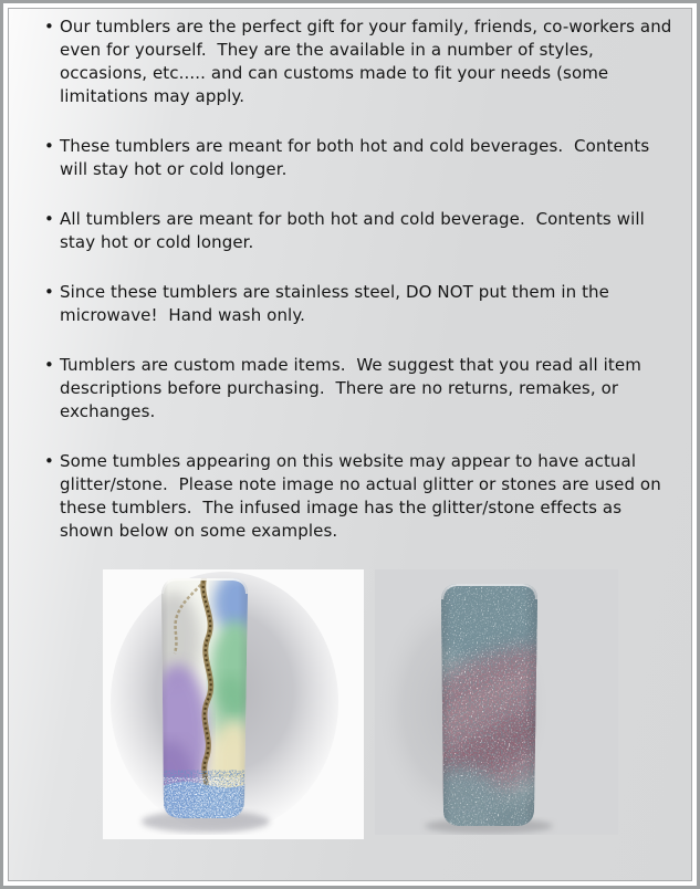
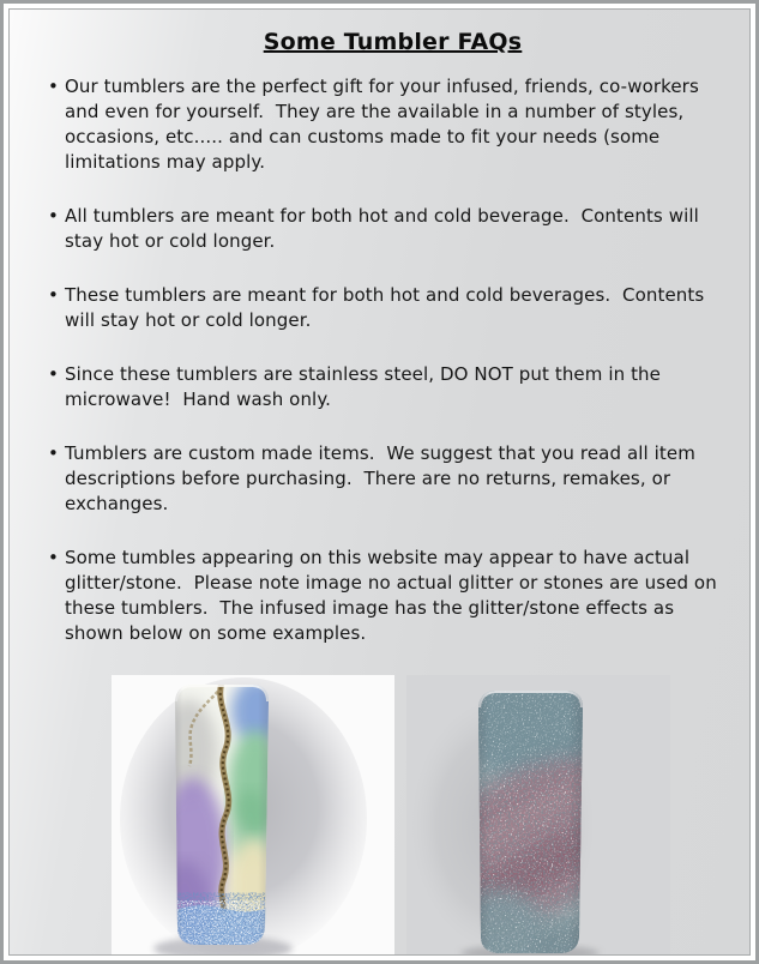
+ Some Tumbler FAQs
  •
- Our tumblers are the perfect gift for your family, friends, co-workers and even for yourself. They are the available in a number of styles, occasions, etc..... and can customs made to fit your needs (some limitations may apply.
+ Our tumblers are the perfect gift for your infused, friends, co-workers and even for yourself. They are the available in a number of styles, occasions, etc..... and can customs made to fit your needs (some limitations may apply.
  •
- These tumblers are meant for both hot and cold beverages. Contents will stay hot or cold longer.
+ All tumblers are meant for both hot and cold beverage. Contents will stay hot or cold longer.
  •
- All tumblers are meant for both hot and cold beverage. Contents will stay hot or cold longer.
+ These tumblers are meant for both hot and cold beverages. Contents will stay hot or cold longer.
  •
  Since these tumblers are stainless steel, DO NOT put them in the microwave! Hand wash only.
  •
  Tumblers are custom made items. We suggest that you read all item descriptions before purchasing. There are no returns, remakes, or exchanges.
  •
  Some tumbles appearing on this website may appear to have actual glitter/stone. Please note image no actual glitter or stones are used on these tumblers. The infused image has the glitter/stone effects as shown below on some examples.
